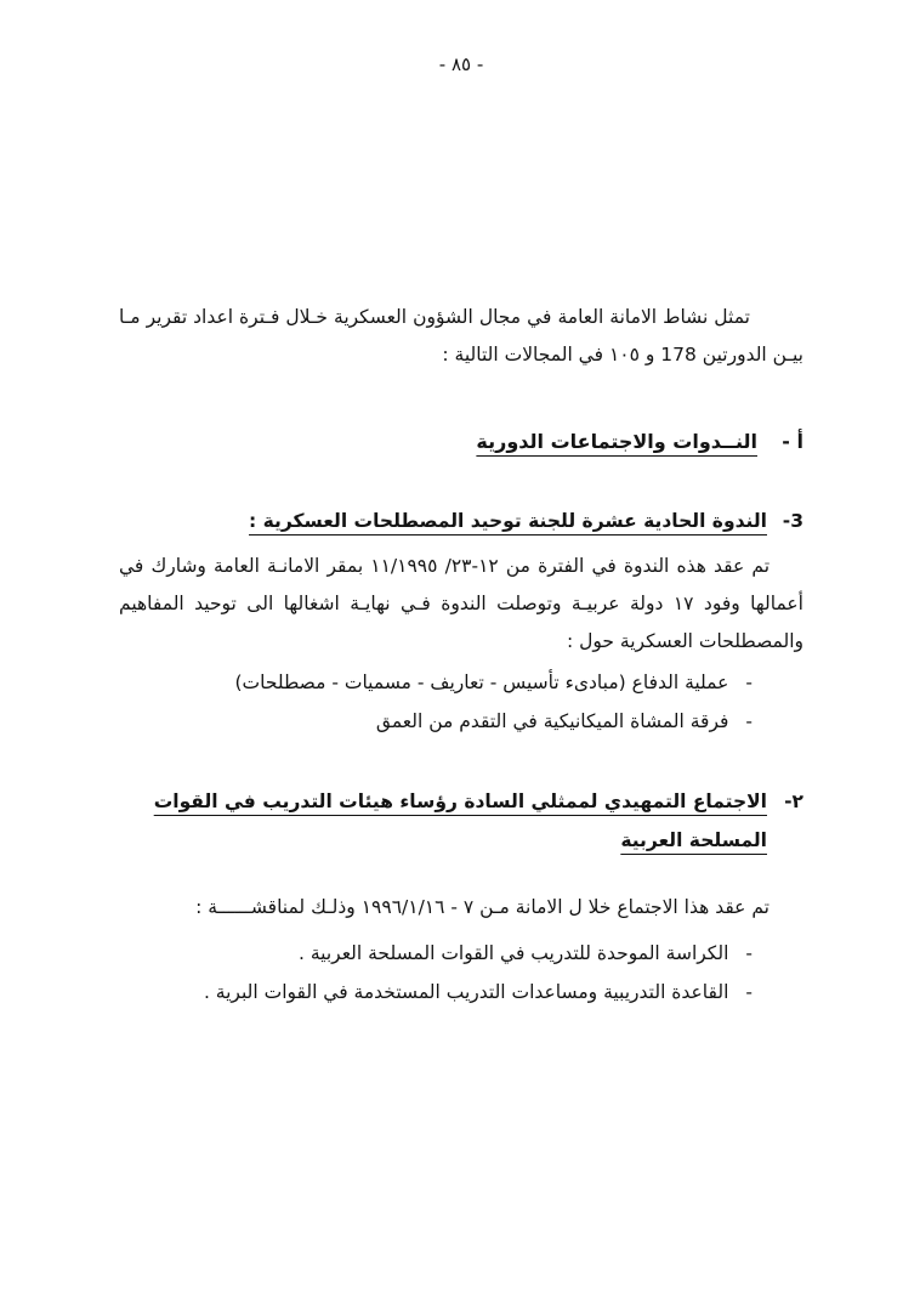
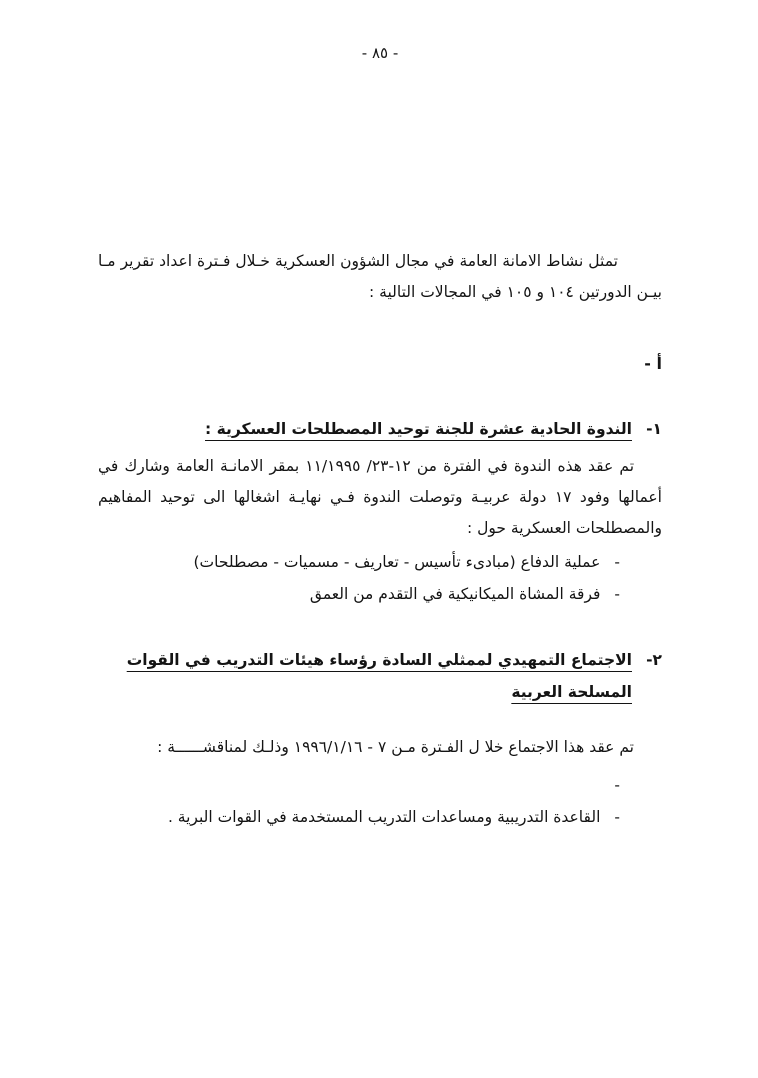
  - ٨٥ -
- تمثل نشاط الامانة العامة في مجال الشؤون العسكرية خـلال فـترة اعداد تقرير مـا بيـن الدورتين 178 و ١٠٥ في المجالات التالية :
+ تمثل نشاط الامانة العامة في مجال الشؤون العسكرية خـلال فـترة اعداد تقرير مـا بيـن الدورتين ١٠٤ و ١٠٥ في المجالات التالية :
  أ -
- النــدوات والاجتماعات الدورية
- 3-
+ ١-
  الندوة الحادية عشرة للجنة توحيد المصطلحات العسكرية :
  تم عقد هذه الندوة في الفترة من ١٢-٢٣/ ١١/١٩٩٥ بمقر الامانـة العامة وشارك في أعمالها وفود ١٧ دولة عربيـة وتوصلت الندوة فـي نهايـة اشغالها الى توحيد المفاهيم والمصطلحات العسكرية حول :
  -
  عملية الدفاع (مبادىء تأسيس - تعاريف - مسميات - مصطلحات)
  -
  فرقة المشاة الميكانيكية في التقدم من العمق
  ٢-
  الاجتماع التمهيدي لممثلي السادة رؤساء هيئات التدريب في القوات المسلحة العربية
- تم عقد هذا الاجتماع خلا ل الامانة مـن ٧ - ١٩٩٦/١/١٦ وذلـك لمناقشــــــة :
+ تم عقد هذا الاجتماع خلا ل الفـترة مـن ٧ - ١٩٩٦/١/١٦ وذلـك لمناقشــــــة :
  -
- الكراسة الموحدة للتدريب في القوات المسلحة العربية .
  -
  القاعدة التدريبية ومساعدات التدريب المستخدمة في القوات البرية .
